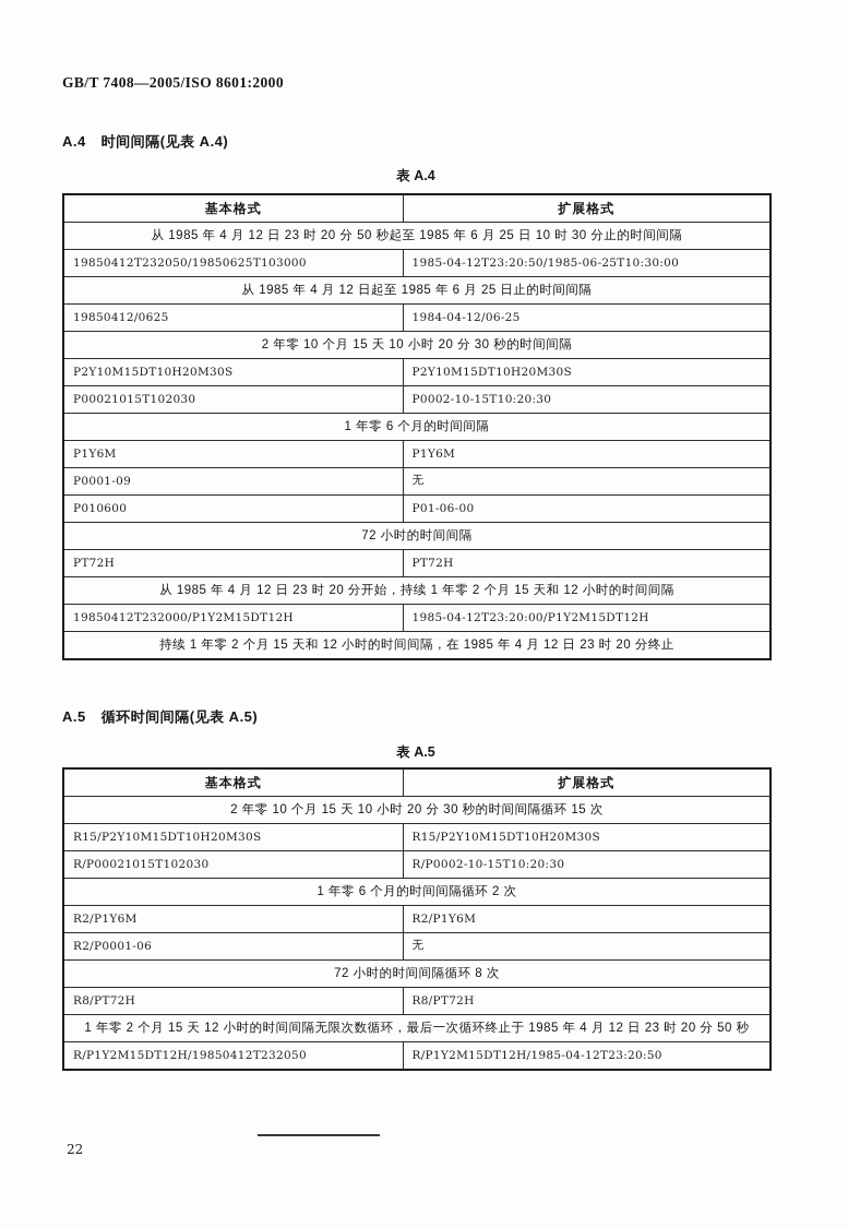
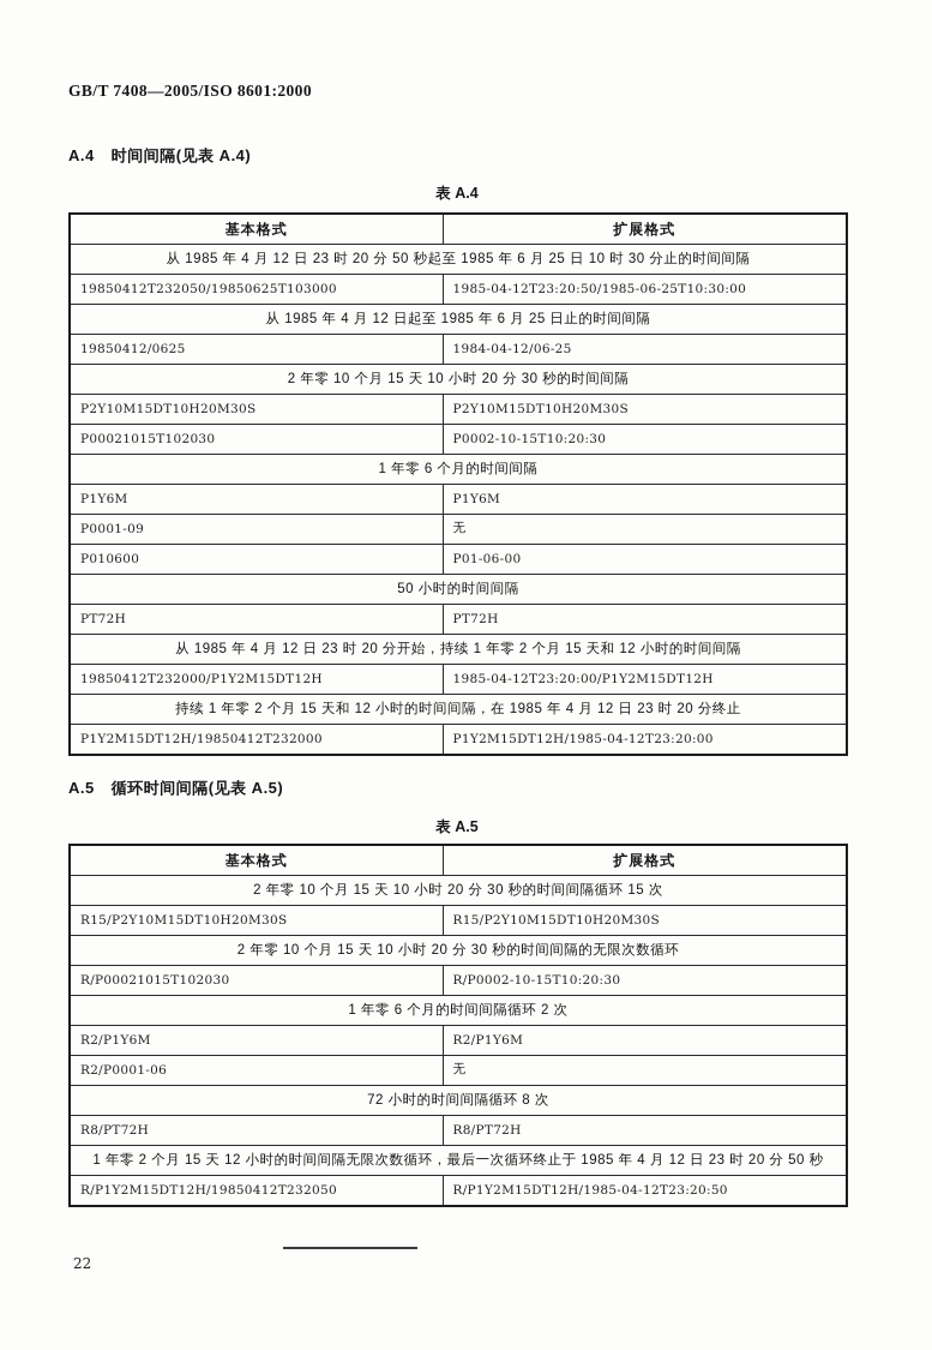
  GB/T 7408—2005/ISO 8601:2000
  A.4 时间间隔(见表 A.4)
  表 A.4
  基本格式	扩展格式
  从 1985 年 4 月 12 日 23 时 20 分 50 秒起至 1985 年 6 月 25 日 10 时 30 分止的时间间隔
  19850412T232050/19850625T103000	1985-04-12T23:20:50/1985-06-25T10:30:00
  从 1985 年 4 月 12 日起至 1985 年 6 月 25 日止的时间间隔
  19850412/0625	1984-04-12/06-25
  2 年零 10 个月 15 天 10 小时 20 分 30 秒的时间间隔
  P2Y10M15DT10H20M30S	P2Y10M15DT10H20M30S
  P00021015T102030	P0002-10-15T10:20:30
  1 年零 6 个月的时间间隔
  P1Y6M	P1Y6M
  P0001-09	无
  P010600	P01-06-00
- 72 小时的时间间隔
+ 50 小时的时间间隔
  PT72H	PT72H
  从 1985 年 4 月 12 日 23 时 20 分开始，持续 1 年零 2 个月 15 天和 12 小时的时间间隔
  19850412T232000/P1Y2M15DT12H	1985-04-12T23:20:00/P1Y2M15DT12H
  持续 1 年零 2 个月 15 天和 12 小时的时间间隔，在 1985 年 4 月 12 日 23 时 20 分终止
+ P1Y2M15DT12H/19850412T232000	P1Y2M15DT12H/1985-04-12T23:20:00
  A.5 循环时间间隔(见表 A.5)
  表 A.5
  基本格式	扩展格式
  2 年零 10 个月 15 天 10 小时 20 分 30 秒的时间间隔循环 15 次
  R15/P2Y10M15DT10H20M30S	R15/P2Y10M15DT10H20M30S
+ 2 年零 10 个月 15 天 10 小时 20 分 30 秒的时间间隔的无限次数循环
  R/P00021015T102030	R/P0002-10-15T10:20:30
  1 年零 6 个月的时间间隔循环 2 次
  R2/P1Y6M	R2/P1Y6M
  R2/P0001-06	无
  72 小时的时间间隔循环 8 次
  R8/PT72H	R8/PT72H
  1 年零 2 个月 15 天 12 小时的时间间隔无限次数循环，最后一次循环终止于 1985 年 4 月 12 日 23 时 20 分 50 秒
  R/P1Y2M15DT12H/19850412T232050	R/P1Y2M15DT12H/1985-04-12T23:20:50
  22
